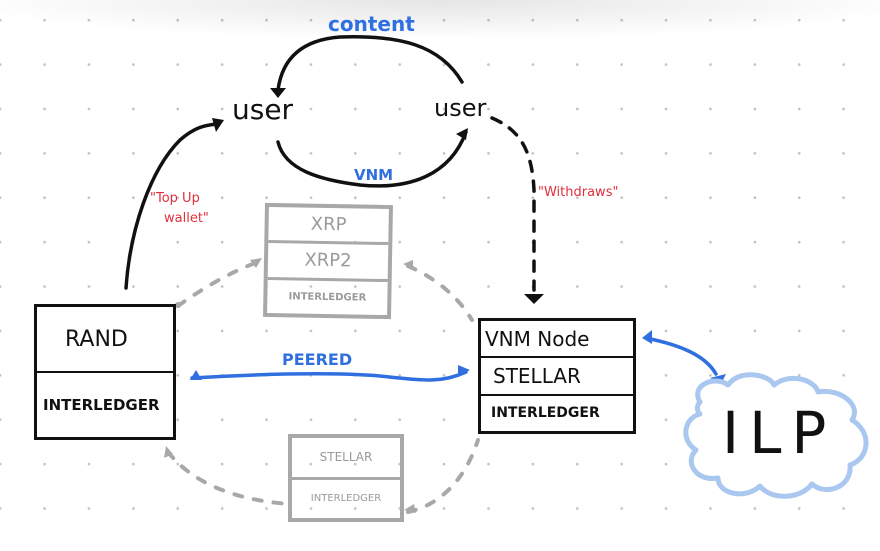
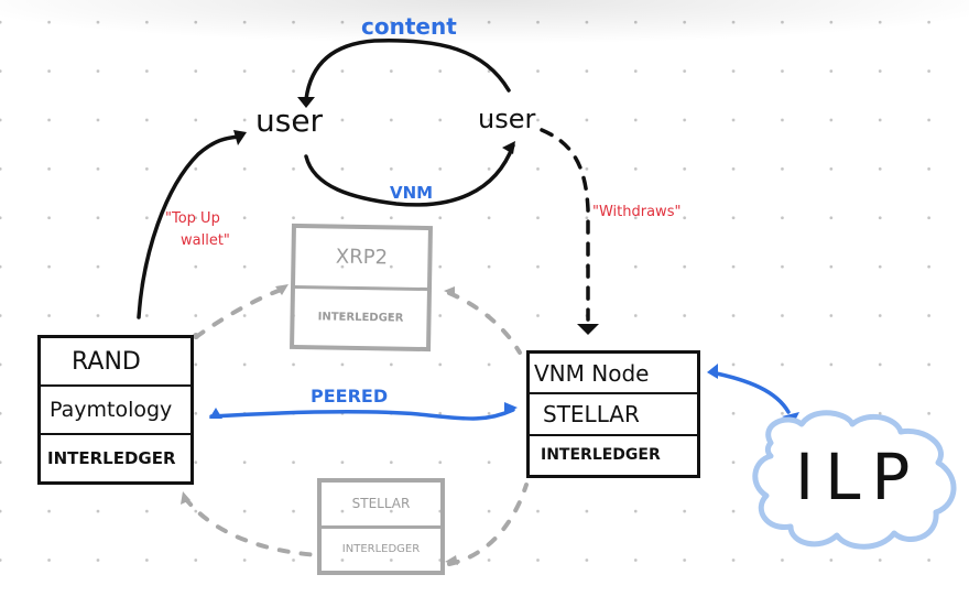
  user
  user
  content
  VNM
  "Top Up
  wallet"
  "Withdraws"
  PEERED
- XRP
  XRP2
  INTERLEDGER
  STELLAR
  INTERLEDGER
  RAND
+ Paymtology
  INTERLEDGER
  VNM Node
  STELLAR
  INTERLEDGER
  ILP
